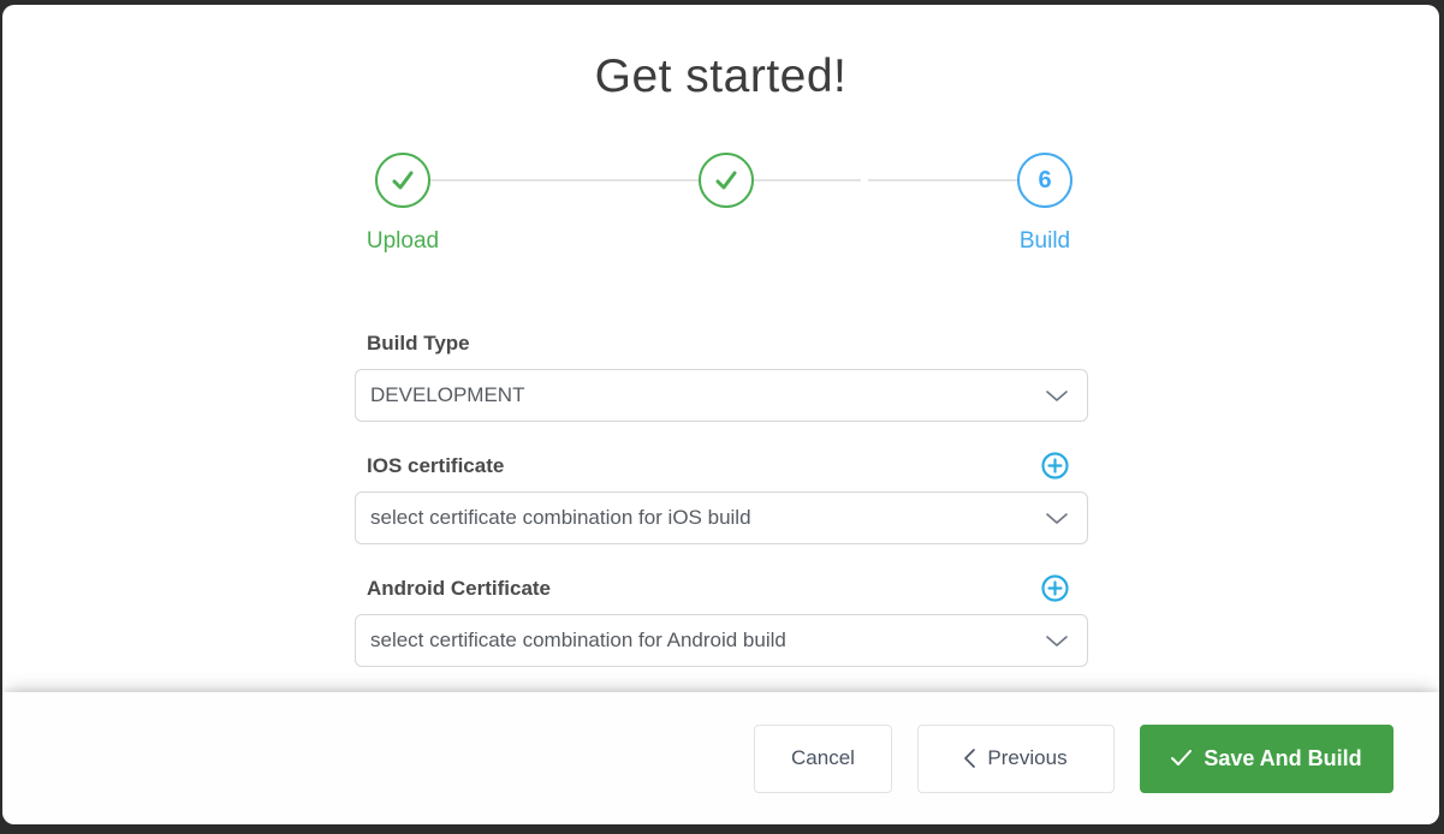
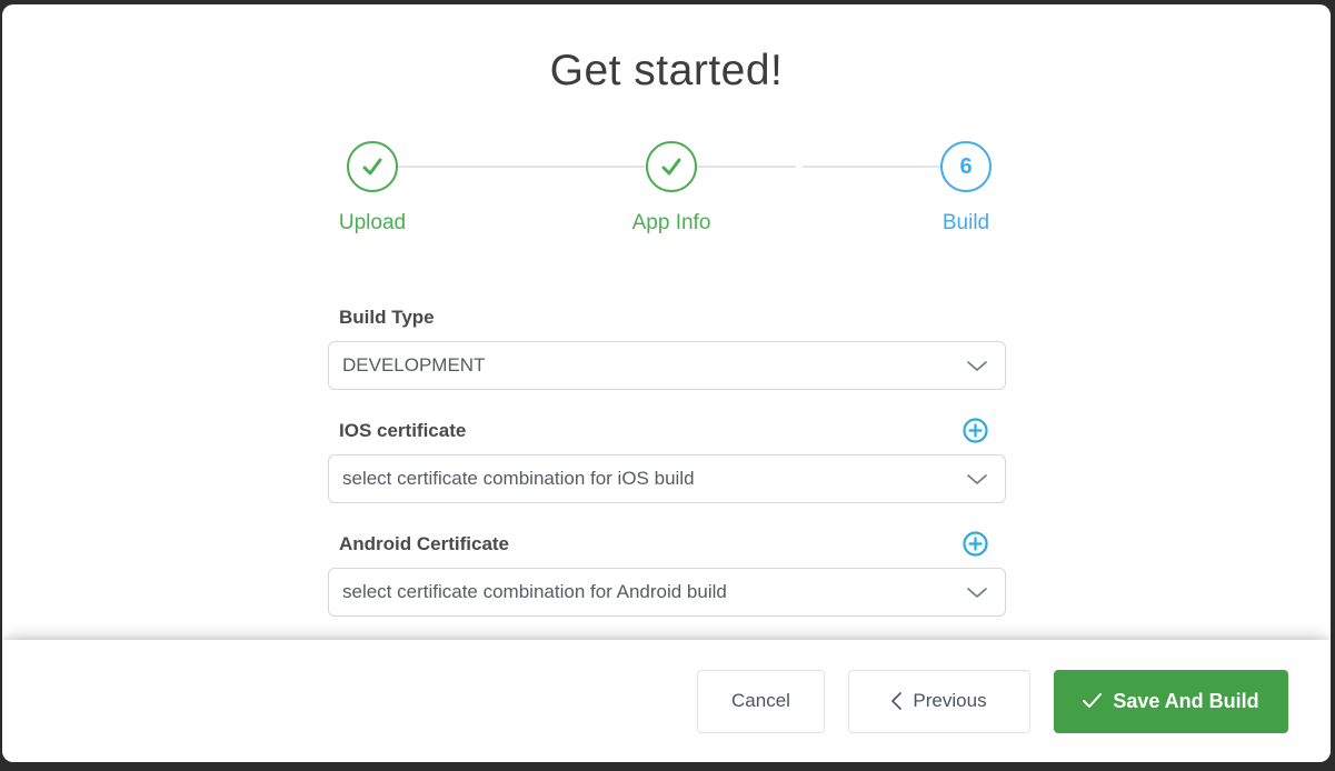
  Get started!
  Upload
+ App Info
  6
  Build
  Build Type
  DEVELOPMENT
  IOS certificate
  select certificate combination for iOS build
  Android Certificate
  select certificate combination for Android build
  Cancel
  Previous
  Save And Build
